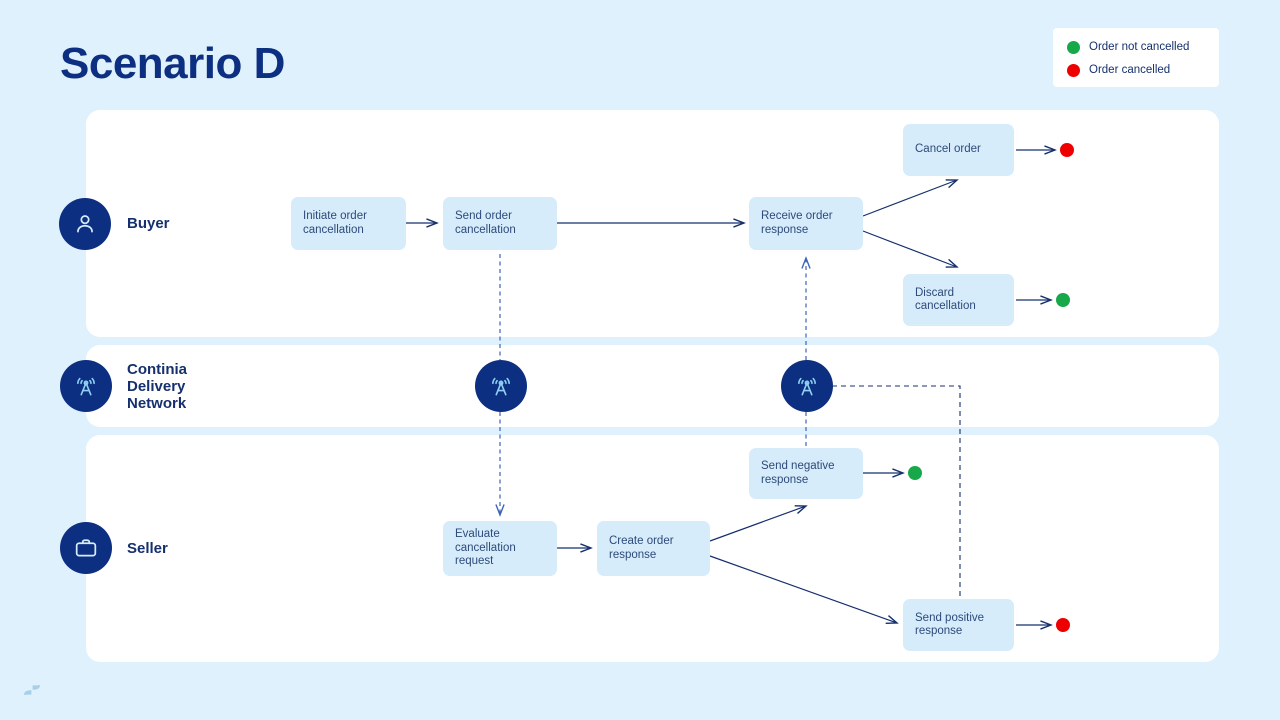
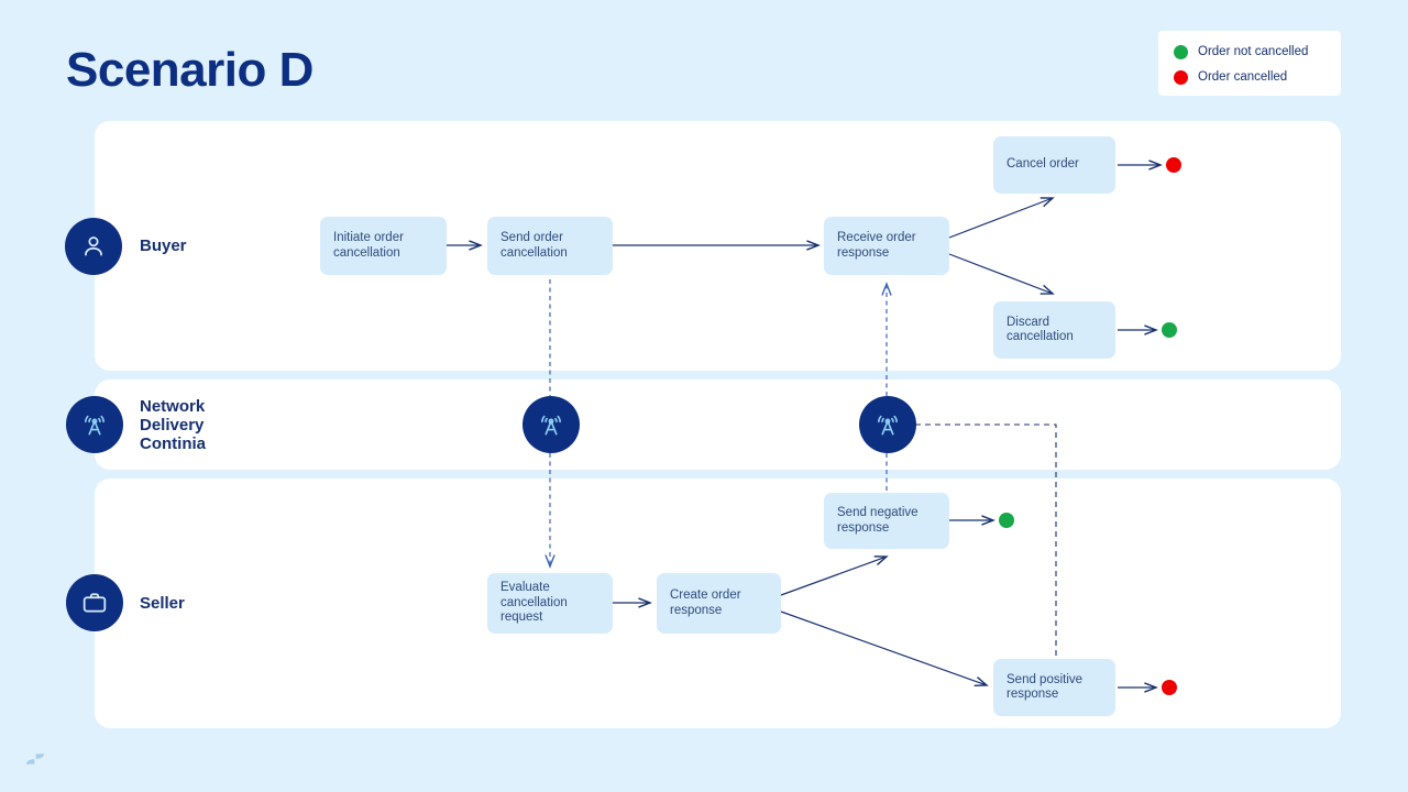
  Scenario D
  Order not cancelled
  Order cancelled
  Buyer
- Continia
+ Network
  Delivery
- Network
+ Continia
  Seller
  Initiate order cancellation
  Send order cancellation
  Receive order response
  Cancel order
  Discard cancellation
  Evaluate cancellation request
  Create order response
  Send negative response
  Send positive response
